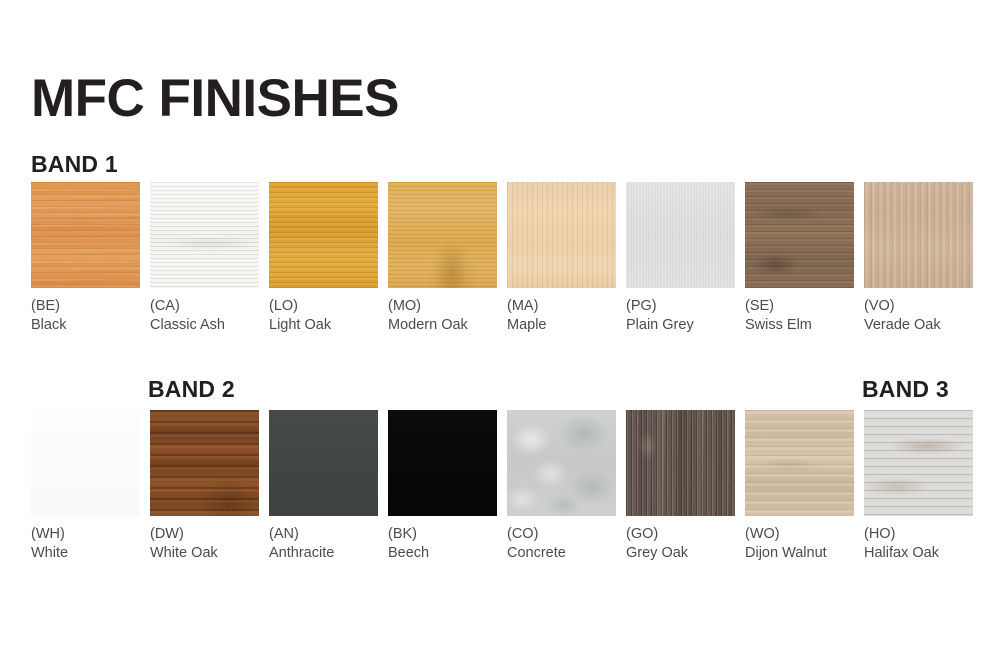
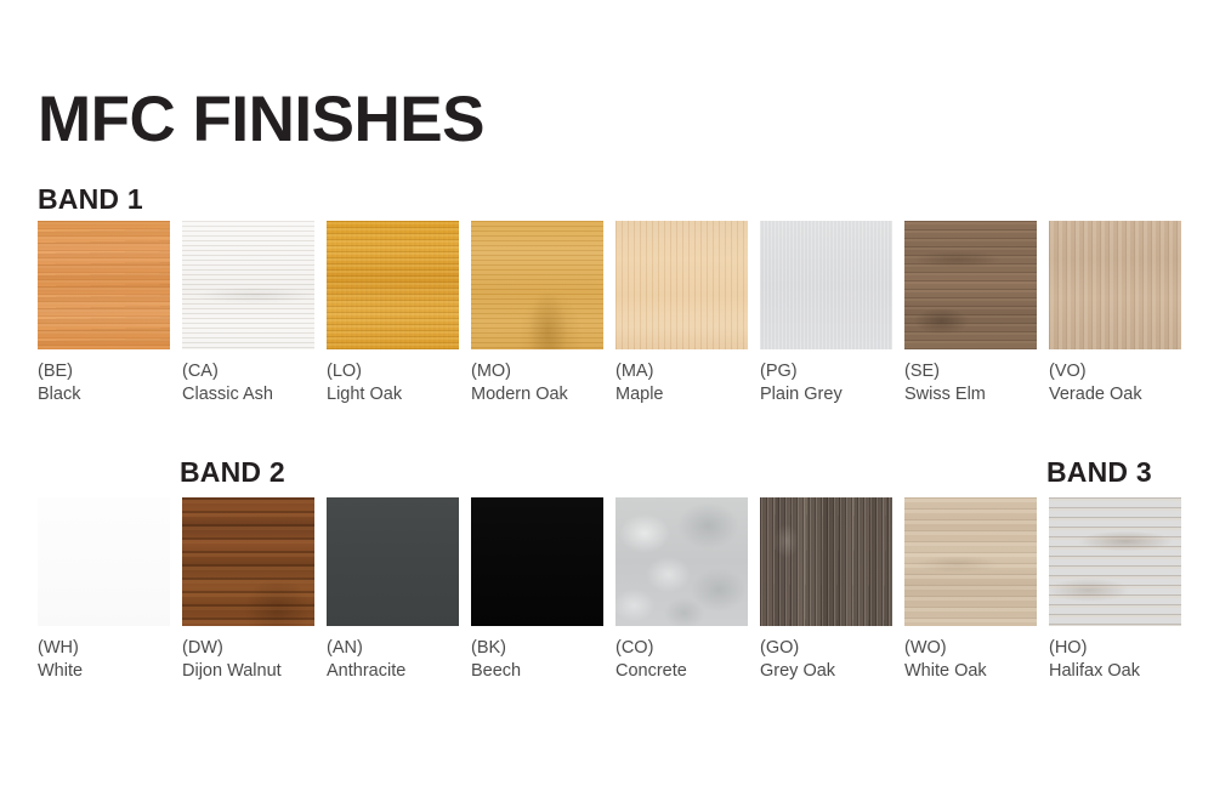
  MFC FINISHES
  BAND 1
  BAND 2
  BAND 3
  (BE)
  Black
  (CA)
  Classic Ash
  (LO)
  Light Oak
  (MO)
  Modern Oak
  (MA)
  Maple
  (PG)
  Plain Grey
  (SE)
  Swiss Elm
  (VO)
  Verade Oak
  (WH)
  White
  (DW)
- White Oak
+ Dijon Walnut
  (AN)
  Anthracite
  (BK)
  Beech
  (CO)
  Concrete
  (GO)
  Grey Oak
  (WO)
- Dijon Walnut
+ White Oak
  (HO)
  Halifax Oak
